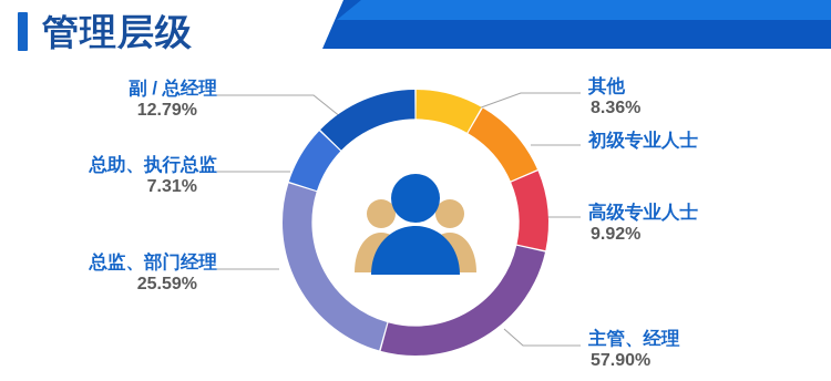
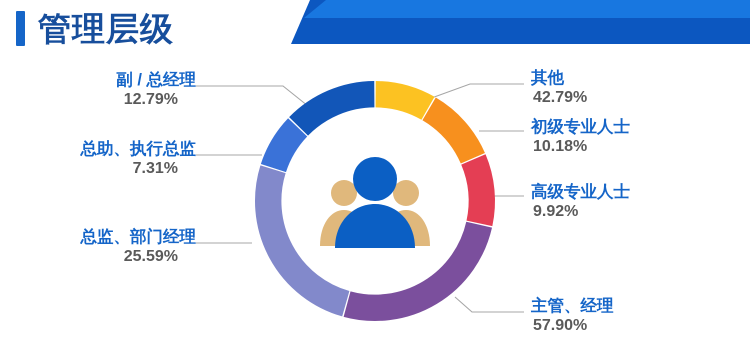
  管理层级
  副 / 总经理
  12.79%
  总助、执行总监
  7.31%
  总监、部门经理
  25.59%
  其他
- 8.36%
+ 42.79%
  初级专业人士
+ 10.18%
  高级专业人士
  9.92%
  主管、经理
  57.90%
